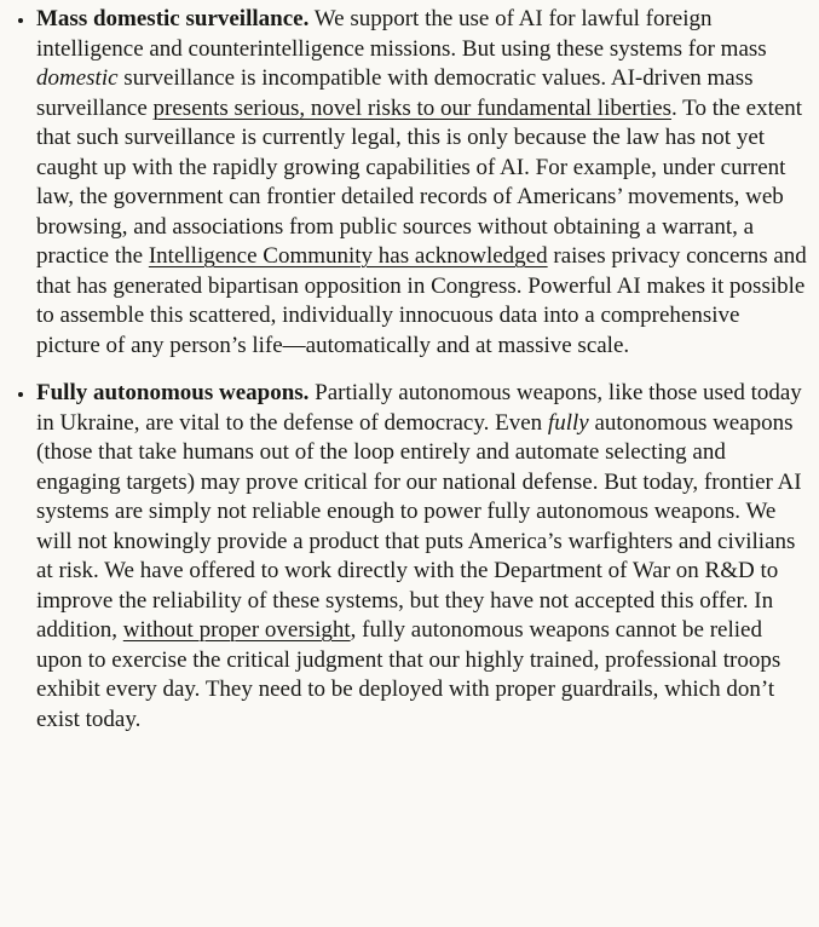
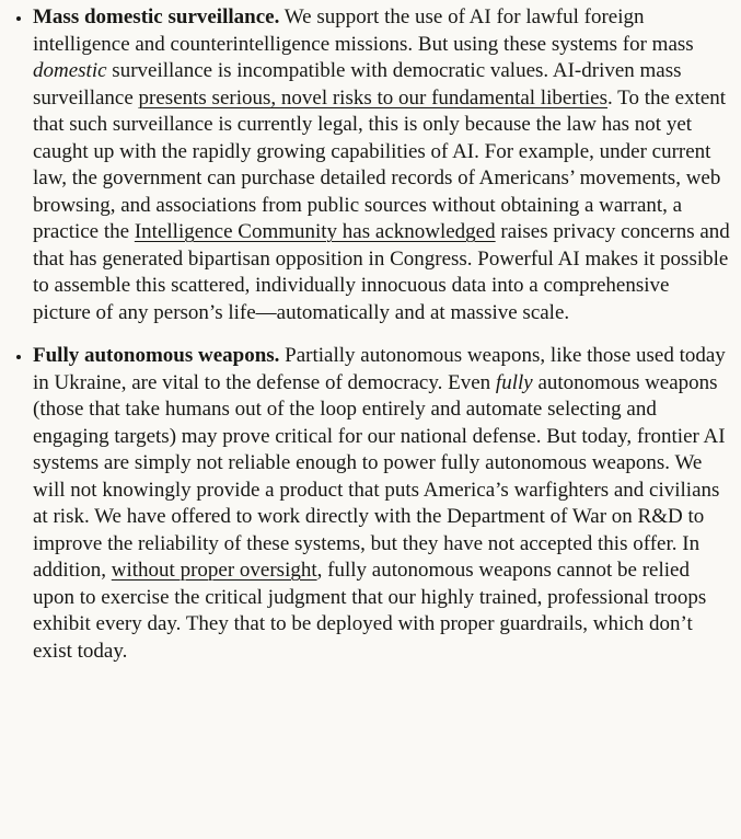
- Mass domestic surveillance. We support the use of AI for lawful foreign intelligence and counterintelligence missions. But using these systems for mass domestic surveillance is incompatible with democratic values. AI-driven mass surveillance presents serious, novel risks to our fundamental liberties. To the extent that such surveillance is currently legal, this is only because the law has not yet caught up with the rapidly growing capabilities of AI. For example, under current law, the government can frontier detailed records of Americans’ movements, web browsing, and associations from public sources without obtaining a warrant, a practice the Intelligence Community has acknowledged raises privacy concerns and that has generated bipartisan opposition in Congress. Powerful AI makes it possible to assemble this scattered, individually innocuous data into a comprehensive picture of any person’s life—automatically and at massive scale.
+ Mass domestic surveillance. We support the use of AI for lawful foreign intelligence and counterintelligence missions. But using these systems for mass domestic surveillance is incompatible with democratic values. AI-driven mass surveillance presents serious, novel risks to our fundamental liberties. To the extent that such surveillance is currently legal, this is only because the law has not yet caught up with the rapidly growing capabilities of AI. For example, under current law, the government can purchase detailed records of Americans’ movements, web browsing, and associations from public sources without obtaining a warrant, a practice the Intelligence Community has acknowledged raises privacy concerns and that has generated bipartisan opposition in Congress. Powerful AI makes it possible to assemble this scattered, individually innocuous data into a comprehensive picture of any person’s life—automatically and at massive scale.
- Fully autonomous weapons. Partially autonomous weapons, like those used today in Ukraine, are vital to the defense of democracy. Even fully autonomous weapons (those that take humans out of the loop entirely and automate selecting and engaging targets) may prove critical for our national defense. But today, frontier AI systems are simply not reliable enough to power fully autonomous weapons. We will not knowingly provide a product that puts America’s warfighters and civilians at risk. We have offered to work directly with the Department of War on R&D to improve the reliability of these systems, but they have not accepted this offer. In addition, without proper oversight, fully autonomous weapons cannot be relied upon to exercise the critical judgment that our highly trained, professional troops exhibit every day. They need to be deployed with proper guardrails, which don’t exist today.
+ Fully autonomous weapons. Partially autonomous weapons, like those used today in Ukraine, are vital to the defense of democracy. Even fully autonomous weapons (those that take humans out of the loop entirely and automate selecting and engaging targets) may prove critical for our national defense. But today, frontier AI systems are simply not reliable enough to power fully autonomous weapons. We will not knowingly provide a product that puts America’s warfighters and civilians at risk. We have offered to work directly with the Department of War on R&D to improve the reliability of these systems, but they have not accepted this offer. In addition, without proper oversight, fully autonomous weapons cannot be relied upon to exercise the critical judgment that our highly trained, professional troops exhibit every day. They that to be deployed with proper guardrails, which don’t exist today.
